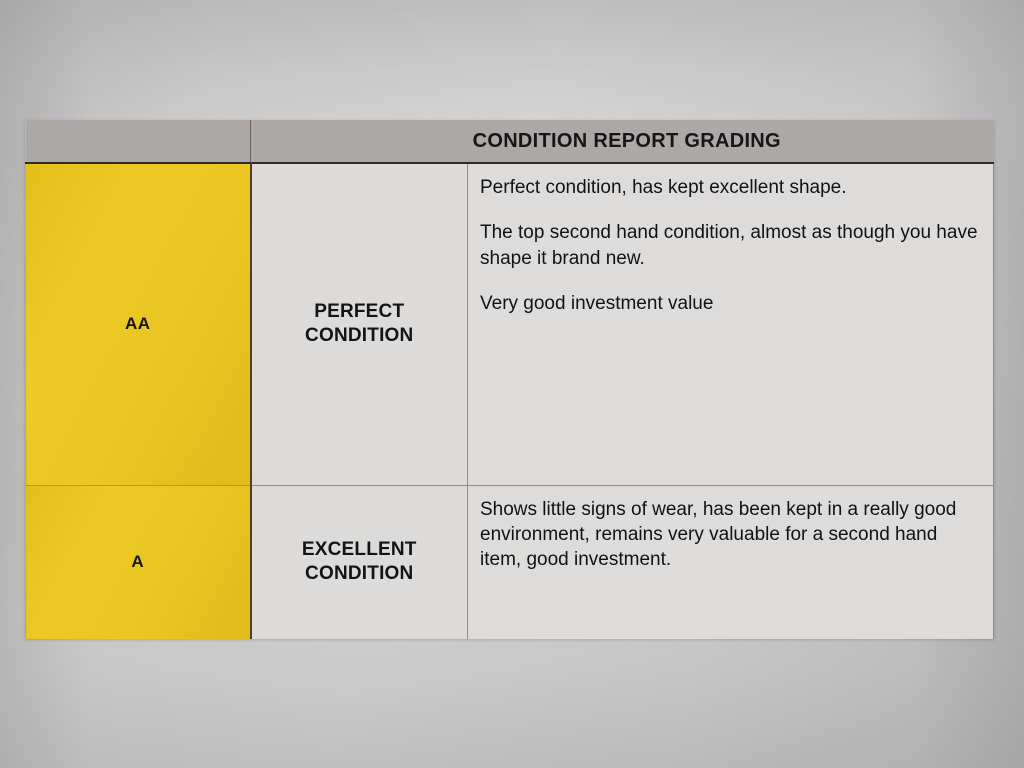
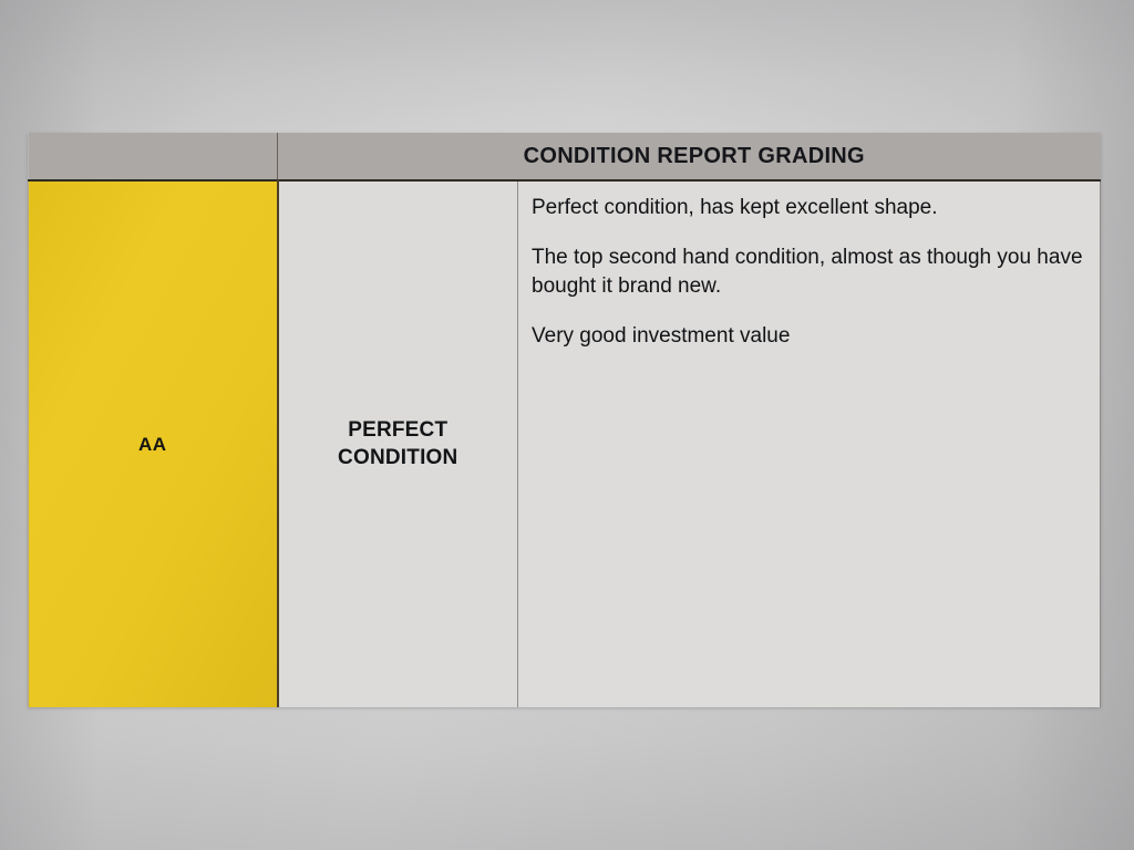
  	CONDITION REPORT GRADING
- AA	PERFECT CONDITION	Perfect condition, has kept excellent shape. The top second hand condition, almost as though you have shape it brand new. Very good investment value
+ AA	PERFECT CONDITION	Perfect condition, has kept excellent shape. The top second hand condition, almost as though you have bought it brand new. Very good investment value
- A	EXCELLENT CONDITION	Shows little signs of wear, has been kept in a really good environment, remains very valuable for a second hand item, good investment.
